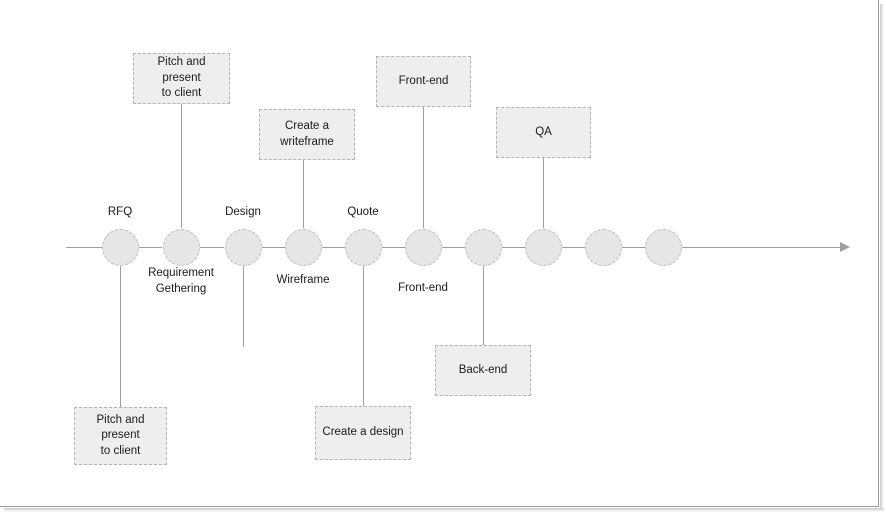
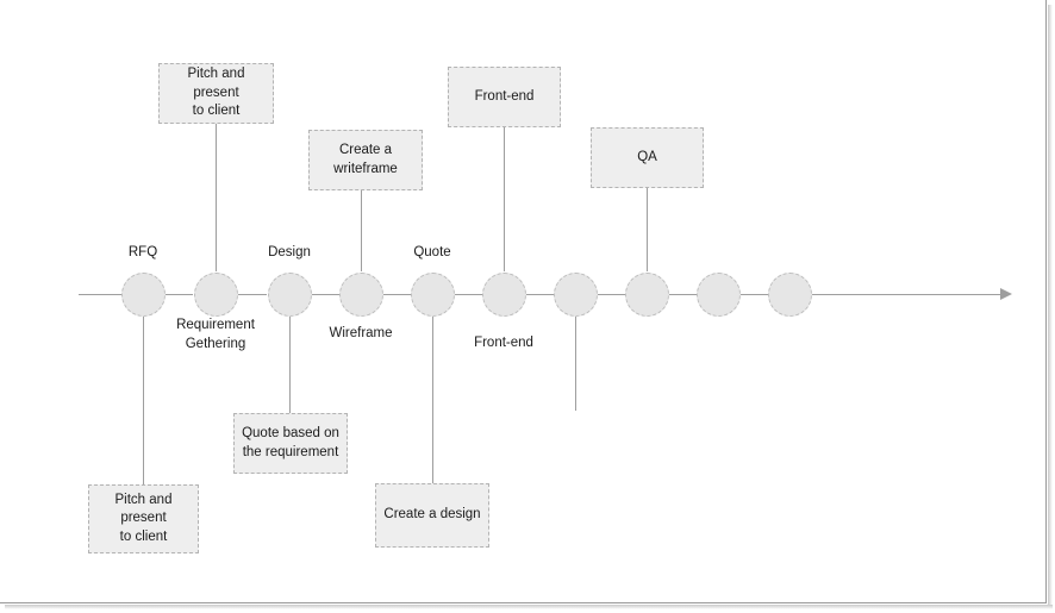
  RFQ
  Requirement
  Gethering
  Design
  Wireframe
  Quote
  Front-end
  Pitch and present
  to client
  Create a
  writeframe
  Front-end
  QA
  Pitch and present
  to client
+ Quote based on
+ the requirement
  Create a design
- Back-end
